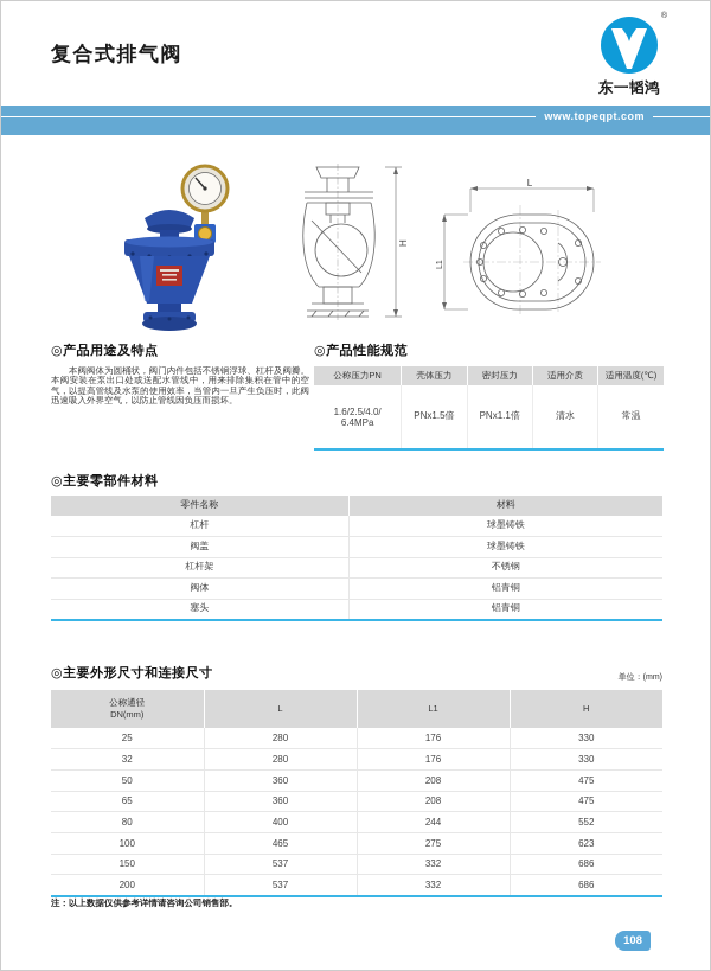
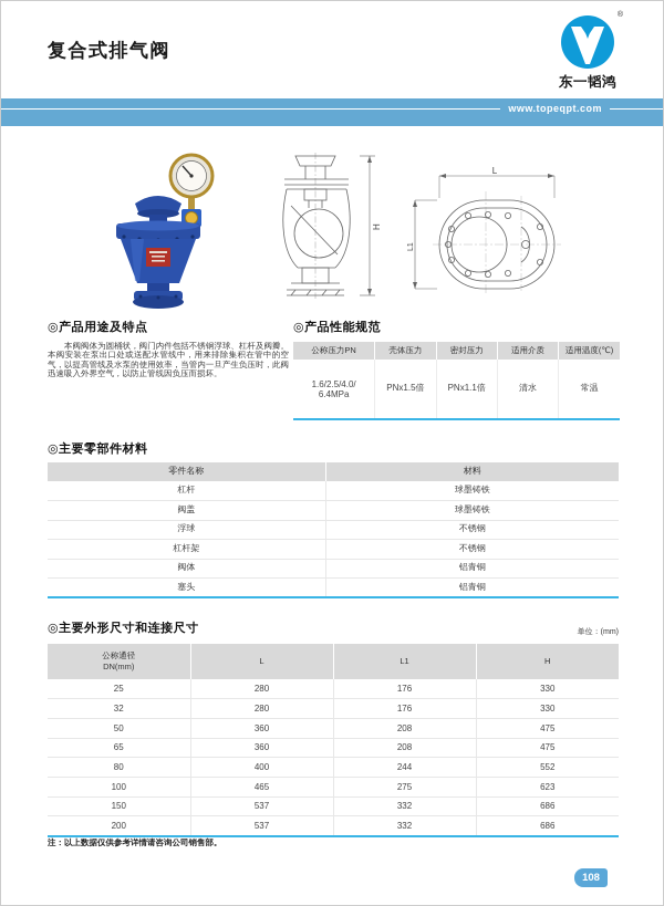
  复合式排气阀
  东一韬鸿
  www.topeqpt.com
  L
  ◎产品用途及特点
  本阀阀体为圆桶状，阀门内件包括不锈钢浮球、杠杆及阀瓣。本阀安装在泵出口处或送配水管线中，用来排除集积在管中的空气，以提高管线及水泵的使用效率，当管内一旦产生负压时，此阀迅速吸入外界空气，以防止管线因负压而损坏。
  ◎产品性能规范
  公称压力PN	壳体压力	密封压力	适用介质	适用温度(℃)
  1.6/2.5/4.0/ 6.4MPa	PNx1.5倍	PNx1.1倍	清水	常温
  ◎主要零部件材料
  零件名称	材料
  杠杆	球墨铸铁
  阀盖	球墨铸铁
+ 浮球	不锈钢
  杠杆架	不锈钢
  阀体	铝青铜
  塞头	铝青铜
  ◎主要外形尺寸和连接尺寸
  公称通径 DN(mm)	L	L1	H
  25	280	176	330
  32	280	176	330
  50	360	208	475
  65	360	208	475
  80	400	244	552
  100	465	275	623
  150	537	332	686
  200	537	332	686
  注：以上数据仅供参考详情请咨询公司销售部。
  108
